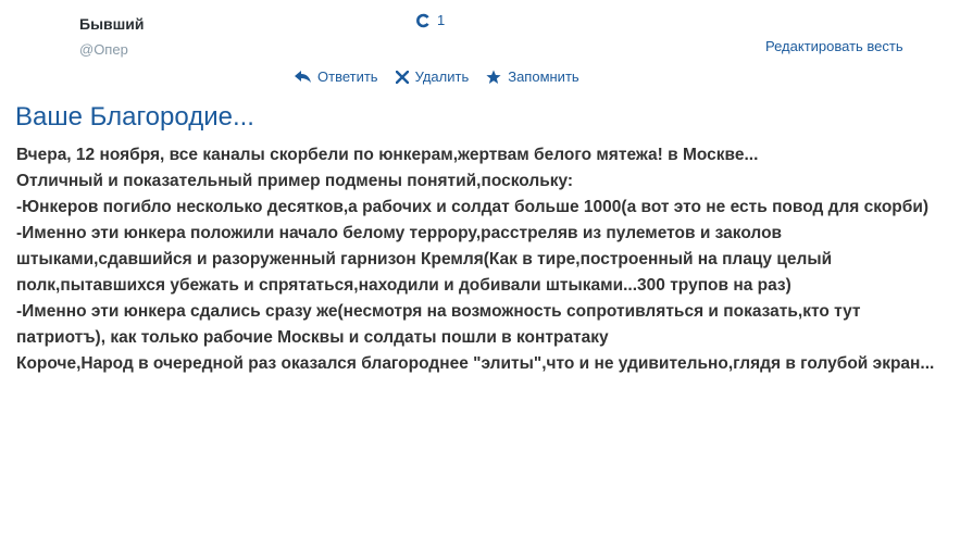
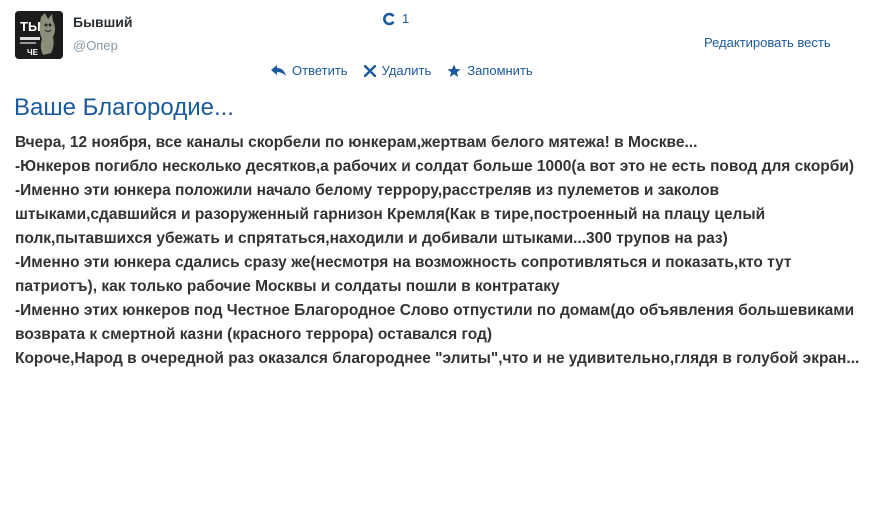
+ ТЫ
+ ЧЕ
  Бывший
  @Опер
  1
  Редактировать весть
  Ответить
  Удалить
  Запомнить
  Ваше Благородие...
  Вчера, 12 ноября, все каналы скорбели по юнкерам,жертвам белого мятежа! в Москве...
- Отличный и показательный пример подмены понятий,поскольку:
  -Юнкеров погибло несколько десятков,а рабочих и солдат больше 1000(а вот это не есть повод для скорби)
  -Именно эти юнкера положили начало белому террору,расстреляв из пулеметов и заколов штыками,сдавшийся и разоруженный гарнизон Кремля(Как в тире,построенный на плацу целый полк,пытавшихся убежать и спрятаться,находили и добивали штыками...300 трупов на раз)
  -Именно эти юнкера сдались сразу же(несмотря на возможность сопротивляться и показать,кто тут патриотъ), как только рабочие Москвы и солдаты пошли в контратаку
+ -Именно этих юнкеров под Честное Благородное Слово отпустили по домам(до объявления большевиками возврата к смертной казни (красного террора) оставался год)
  Короче,Народ в очередной раз оказался благороднее "элиты",что и не удивительно,глядя в голубой экран...
